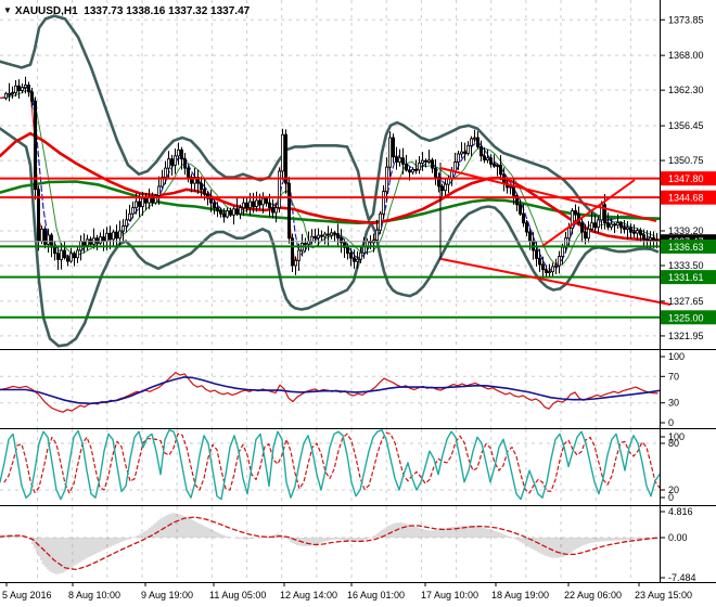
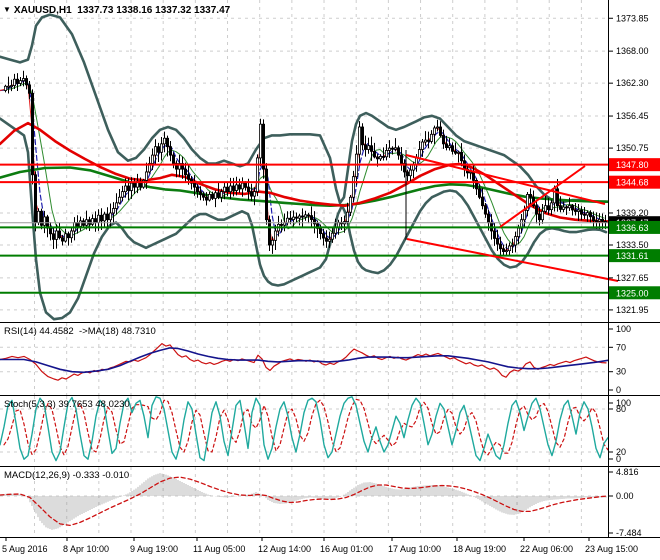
  1373.85
  1368.00
  1362.30
  1356.45
  1350.75
  1339.20
  1333.50
  1327.65
  1321.95
  1347.80
  1344.68
  1336.63
  1331.61
  1325.00
  100
  70
  30
  0
  100
  80
  20
  0
  4.816
  0.00
  -7.484
  5 Aug 2016
- 8 Aug 10:00
+ 8 Apr 10:00
  9 Aug 19:00
  11 Aug 05:00
  12 Aug 14:00
  16 Aug 01:00
  17 Aug 10:00
  18 Aug 19:00
  22 Aug 06:00
  23 Aug 15:00
  ▼ XAUUSD,H1 1337.73 1338.16 1337.32 1337.47
+ RSI(14) 44.4582 ->MA(18) 48.7310
+ Stoch(5,3,3) 39.7653 48.0230
+ MACD(12,26,9) -0.333 -0.010
